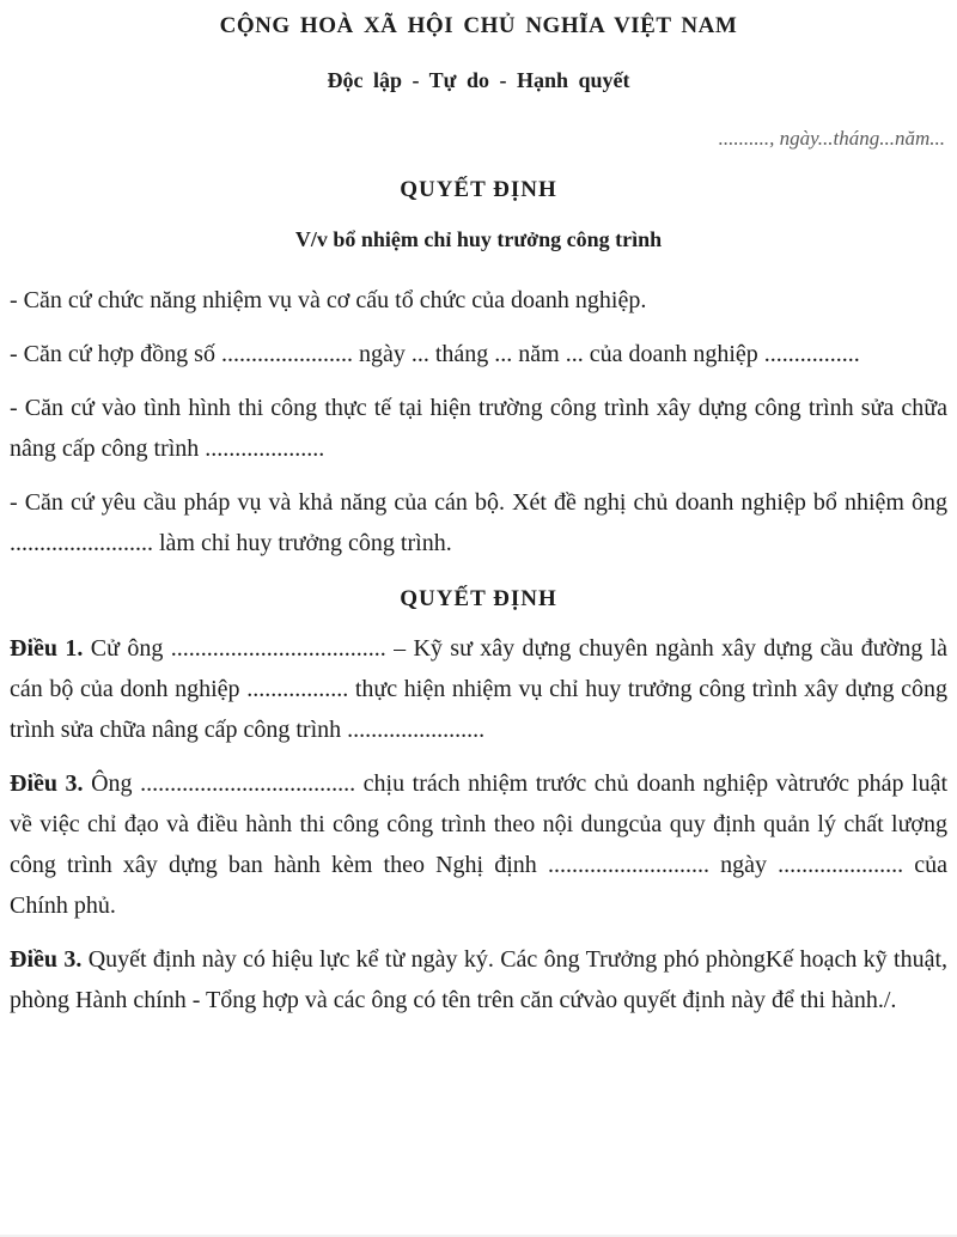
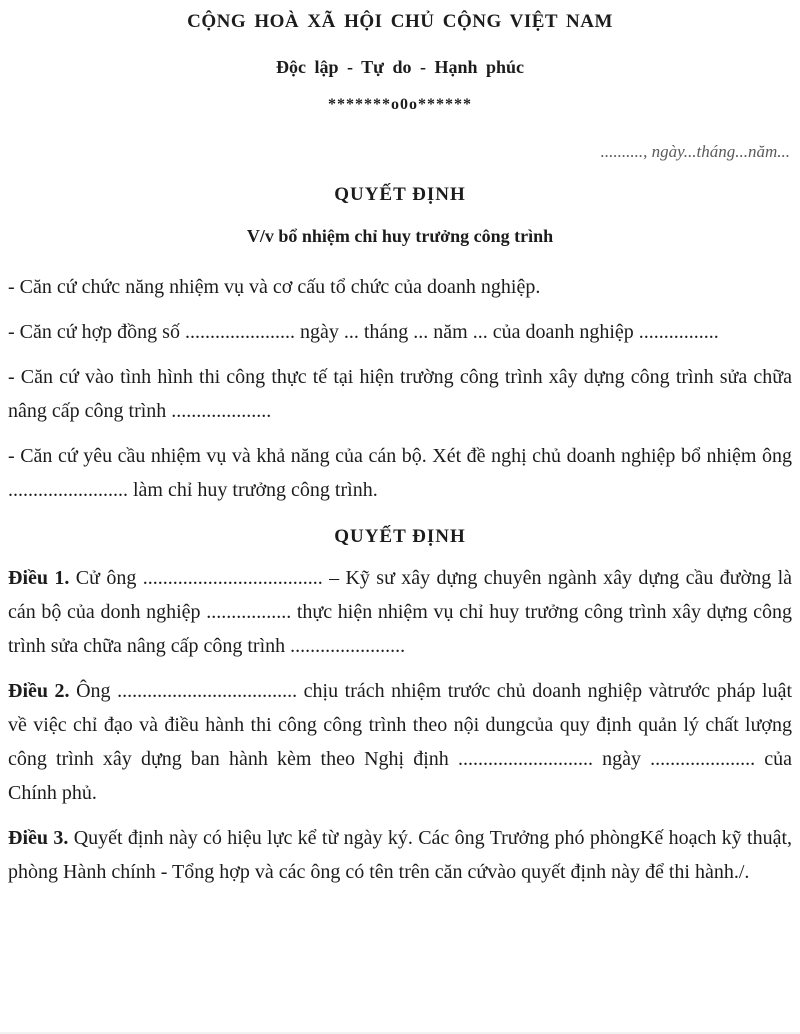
- CỘNG HOÀ XÃ HỘI CHỦ NGHĨA VIỆT NAM
+ CỘNG HOÀ XÃ HỘI CHỦ CỘNG VIỆT NAM
- Độc lập - Tự do - Hạnh quyết
+ Độc lập - Tự do - Hạnh phúc
+ *******o0o******
  .........., ngày...tháng...năm...
  QUYẾT ĐỊNH
  V/v bổ nhiệm chỉ huy trưởng công trình
  - Căn cứ chức năng nhiệm vụ và cơ cấu tổ chức của doanh nghiệp.
  - Căn cứ hợp đồng số ...................... ngày ... tháng ... năm ... của doanh nghiệp ................
  - Căn cứ vào tình hình thi công thực tế tại hiện trường công trình xây dựng công trình sửa chữa nâng cấp công trình ....................
- - Căn cứ yêu cầu pháp vụ và khả năng của cán bộ. Xét đề nghị chủ doanh nghiệp bổ nhiệm ông ........................ làm chỉ huy trưởng công trình.
+ - Căn cứ yêu cầu nhiệm vụ và khả năng của cán bộ. Xét đề nghị chủ doanh nghiệp bổ nhiệm ông ........................ làm chỉ huy trưởng công trình.
  QUYẾT ĐỊNH
  Điều 1. Cử ông .................................... – Kỹ sư xây dựng chuyên ngành xây dựng cầu đường là cán bộ của donh nghiệp ................. thực hiện nhiệm vụ chỉ huy trưởng công trình xây dựng công trình sửa chữa nâng cấp công trình .......................
- Điều 3. Ông .................................... chịu trách nhiệm trước chủ doanh nghiệp vàtrước pháp luật về việc chỉ đạo và điều hành thi công công trình theo nội dungcủa quy định quản lý chất lượng công trình xây dựng ban hành kèm theo Nghị định ........................... ngày ..................... của Chính phủ.
+ Điều 2. Ông .................................... chịu trách nhiệm trước chủ doanh nghiệp vàtrước pháp luật về việc chỉ đạo và điều hành thi công công trình theo nội dungcủa quy định quản lý chất lượng công trình xây dựng ban hành kèm theo Nghị định ........................... ngày ..................... của Chính phủ.
  Điều 3. Quyết định này có hiệu lực kể từ ngày ký. Các ông Trưởng phó phòngKế hoạch kỹ thuật, phòng Hành chính - Tổng hợp và các ông có tên trên căn cứvào quyết định này để thi hành./.
